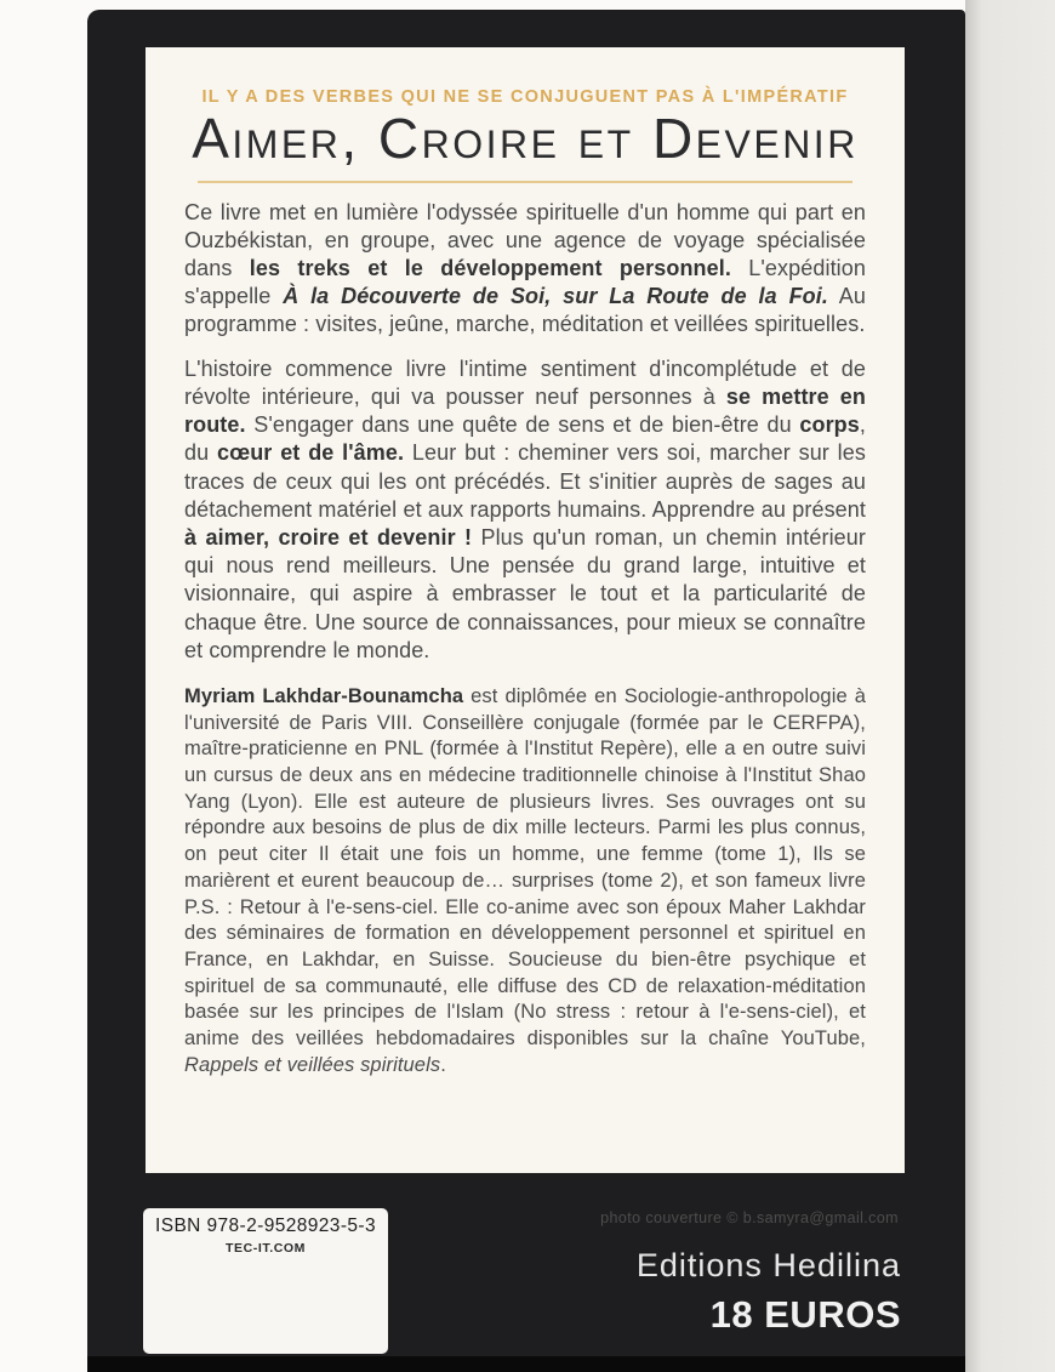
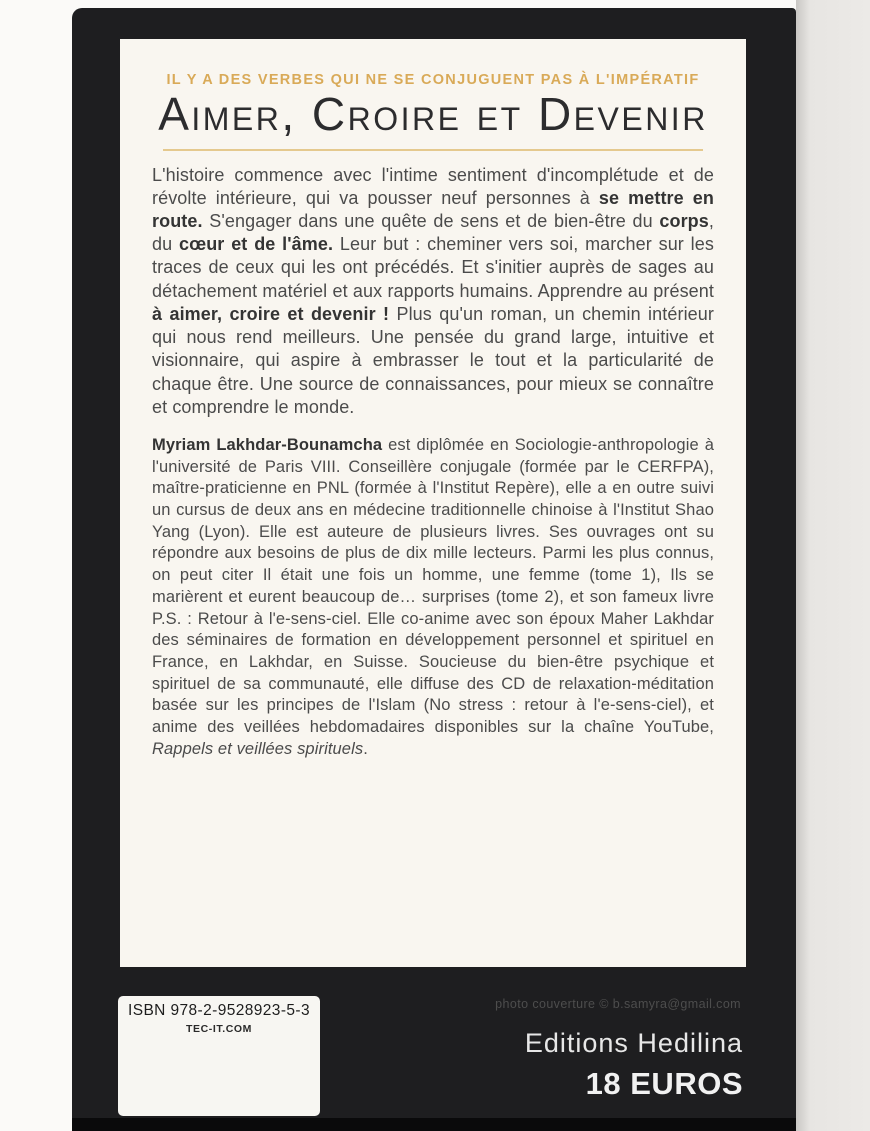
  IL Y A DES VERBES QUI NE SE CONJUGUENT PAS À L'IMPÉRATIF
  Aimer, Croire et Devenir
- Ce livre met en lumière l'odyssée spirituelle d'un homme qui part en Ouzbékistan, en groupe, avec une agence de voyage spécialisée dans les treks et le développement personnel. L'expédition s'appelle À la Découverte de Soi, sur La Route de la Foi. Au programme : visites, jeûne, marche, méditation et veillées spirituelles.
- L'histoire commence livre l'intime sentiment d'incomplétude et de révolte intérieure, qui va pousser neuf personnes à se mettre en route. S'engager dans une quête de sens et de bien-être du corps, du cœur et de l'âme. Leur but : cheminer vers soi, marcher sur les traces de ceux qui les ont précédés. Et s'initier auprès de sages au détachement matériel et aux rapports humains. Apprendre au présent à aimer, croire et devenir ! Plus qu'un roman, un chemin intérieur qui nous rend meilleurs. Une pensée du grand large, intuitive et visionnaire, qui aspire à embrasser le tout et la particularité de chaque être. Une source de connaissances, pour mieux se connaître et comprendre le monde.
+ L'histoire commence avec l'intime sentiment d'incomplétude et de révolte intérieure, qui va pousser neuf personnes à se mettre en route. S'engager dans une quête de sens et de bien-être du corps, du cœur et de l'âme. Leur but : cheminer vers soi, marcher sur les traces de ceux qui les ont précédés. Et s'initier auprès de sages au détachement matériel et aux rapports humains. Apprendre au présent à aimer, croire et devenir ! Plus qu'un roman, un chemin intérieur qui nous rend meilleurs. Une pensée du grand large, intuitive et visionnaire, qui aspire à embrasser le tout et la particularité de chaque être. Une source de connaissances, pour mieux se connaître et comprendre le monde.
  Myriam Lakhdar-Bounamcha est diplômée en Sociologie-anthropologie à l'université de Paris VIII. Conseillère conjugale (formée par le CERFPA), maître-praticienne en PNL (formée à l'Institut Repère), elle a en outre suivi un cursus de deux ans en médecine traditionnelle chinoise à l'Institut Shao Yang (Lyon). Elle est auteure de plusieurs livres. Ses ouvrages ont su répondre aux besoins de plus de dix mille lecteurs. Parmi les plus connus, on peut citer Il était une fois un homme, une femme (tome 1), Ils se marièrent et eurent beaucoup de… surprises (tome 2), et son fameux livre P.S. : Retour à l'e-sens-ciel. Elle co-anime avec son époux Maher Lakhdar des séminaires de formation en développement personnel et spirituel en France, en Lakhdar, en Suisse. Soucieuse du bien-être psychique et spirituel de sa communauté, elle diffuse des CD de relaxation-méditation basée sur les principes de l'Islam (No stress : retour à l'e-sens-ciel), et anime des veillées hebdomadaires disponibles sur la chaîne YouTube, Rappels et veillées spirituels.
  ISBN 978-2-9528923-5-3
  TEC-IT.COM
  photo couverture © b.samyra@gmail.com
  Editions Hedilina
  18 EUROS
